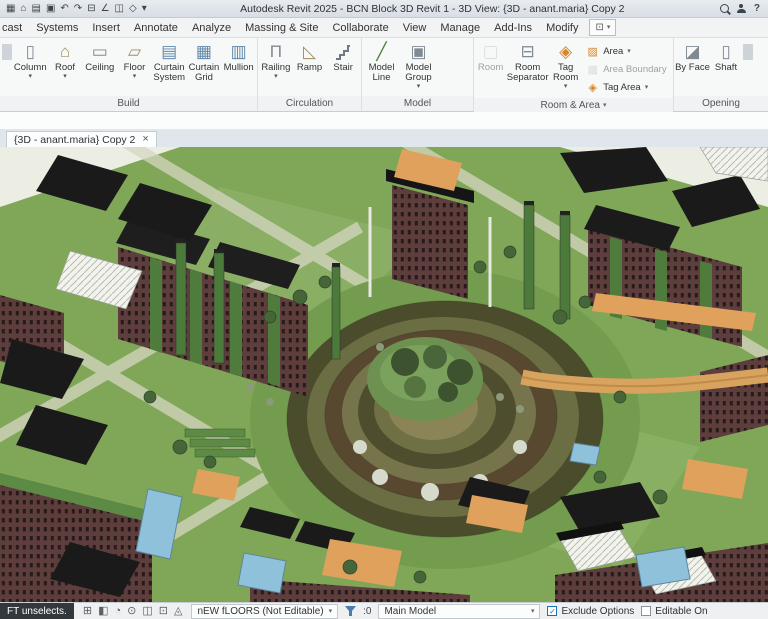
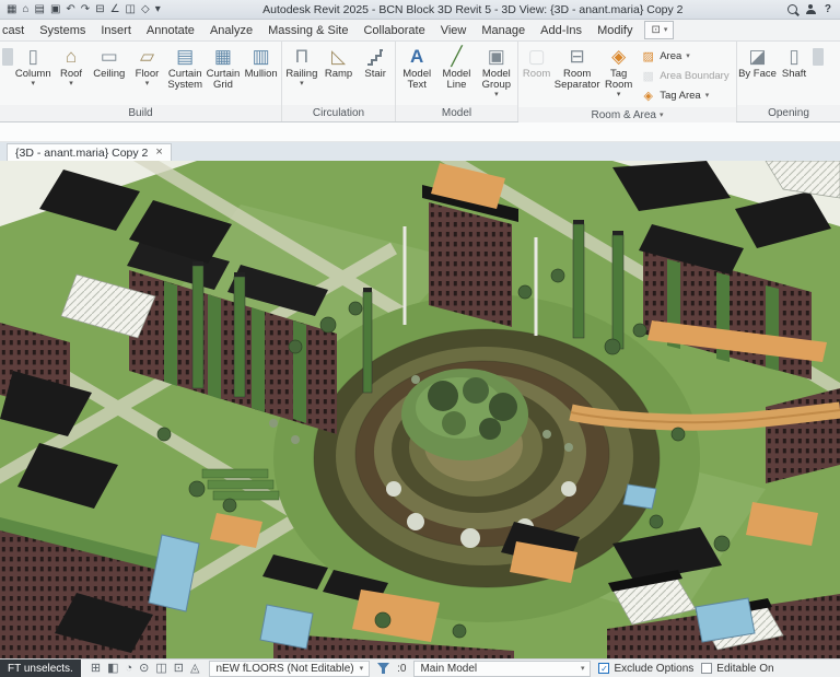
  ▦
  ⌂
  ▤
  ▣
  ↶
  ↷
  ⊟
  ∠
  ◫
  ◇
  ▾
- Autodesk Revit 2025 - BCN Block 3D Revit 1 - 3D View: {3D - anant.maria} Copy 2
+ Autodesk Revit 2025 - BCN Block 3D Revit 5 - 3D View: {3D - anant.maria} Copy 2
  ?
  cast
  Systems
  Insert
  Annotate
  Analyze
  Massing & Site
  Collaborate
  View
  Manage
  Add-Ins
  Modify
  ⊡
  ▯
  Column
  ⌂
  Roof
  ▭
  Ceiling
  ▱
  Floor
  ▤
  Curtain System
  ▦
  Curtain Grid
  ▥
  Mullion
  Build
  Π
  Railing
  ◺
  Ramp
  Stair
  Circulation
+ A
+ Model Text
  ╱
  Model Line
  ▣
  Model Group
  Model
  ▢
  Room
  ⊟
  Room Separator
  ◈
  Tag Room
  ▨
  Area
  ▩
  Area Boundary
  ◈
  Tag Area
  Room & Area
  ◪
  By Face
  ▯
  Shaft
  Opening
  {3D - anant.maria} Copy 2
  ×
  FT unselects.
  ⊞
  ◧
  ◔
  ⊙
  ◫
  ⊡
  ◬
  nEW fLOORS (Not Editable)
  :0
  Main Model
  ✓
  Exclude Options
  Editable On
